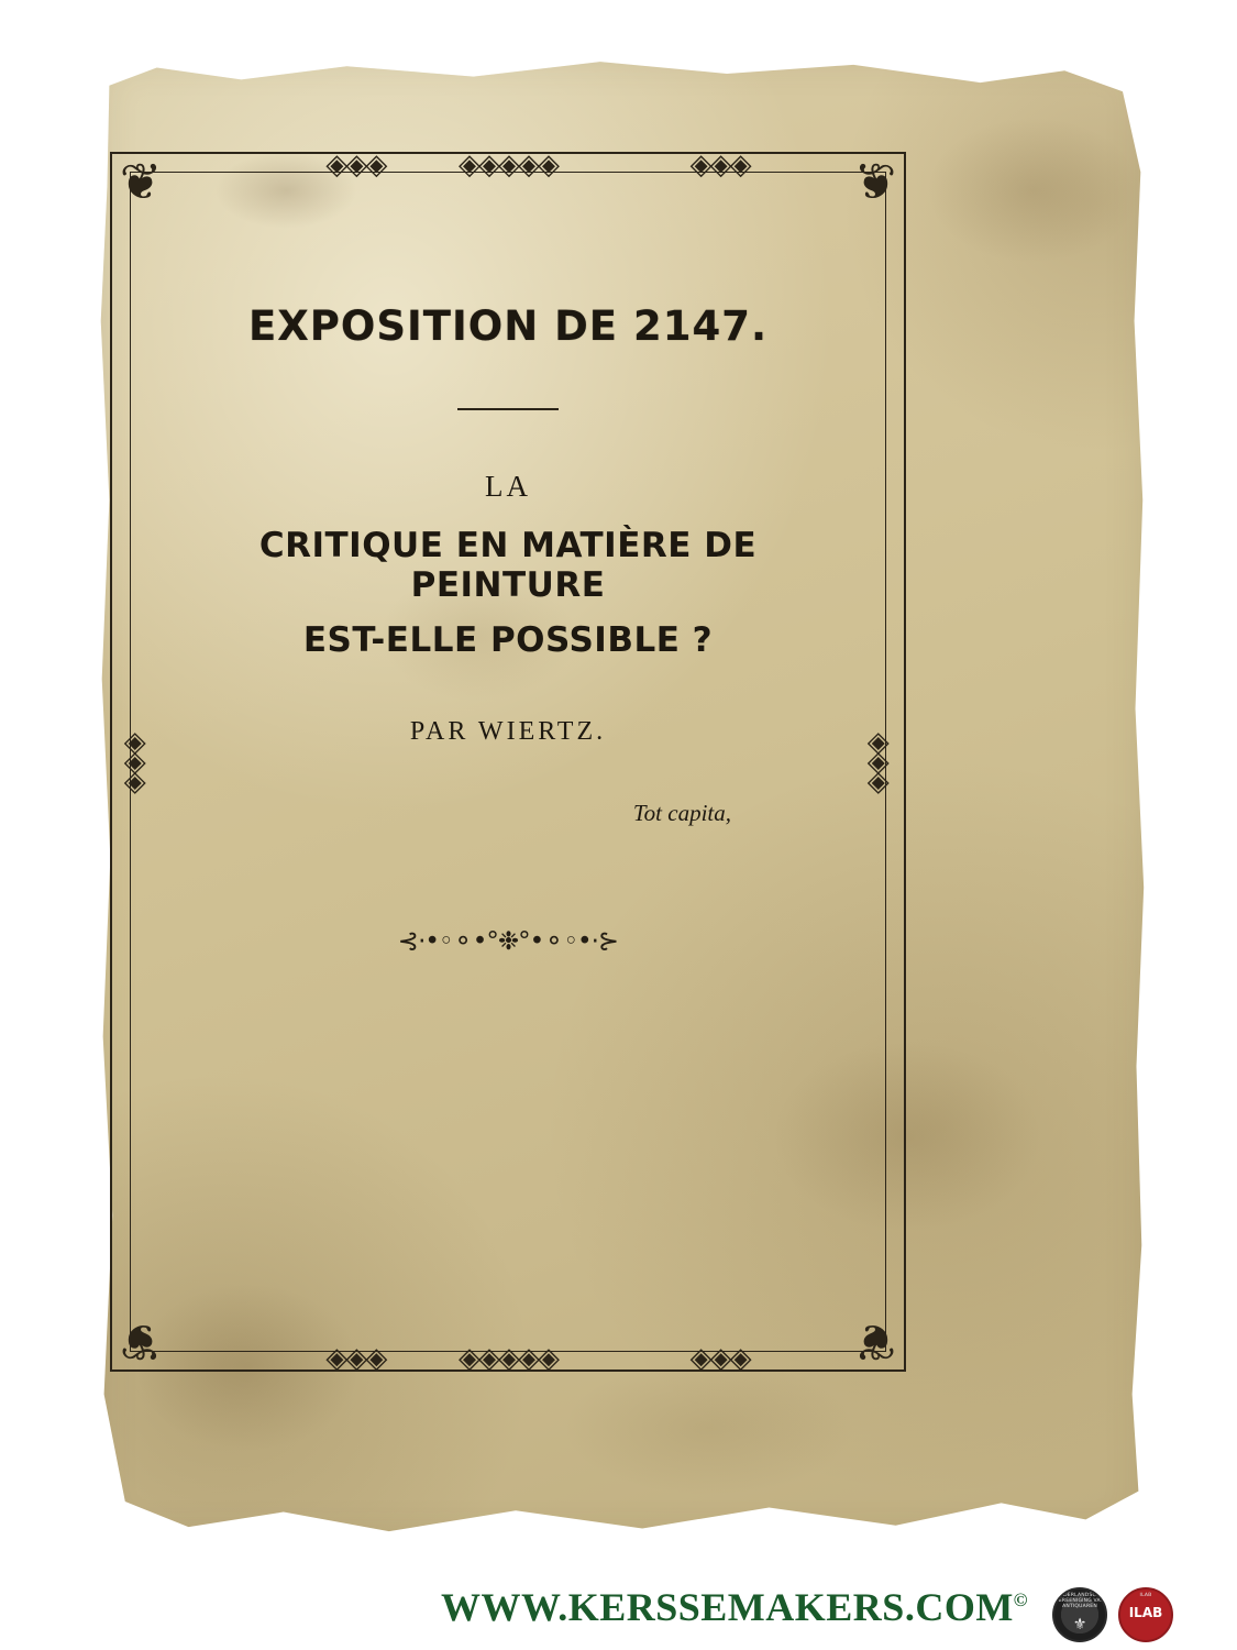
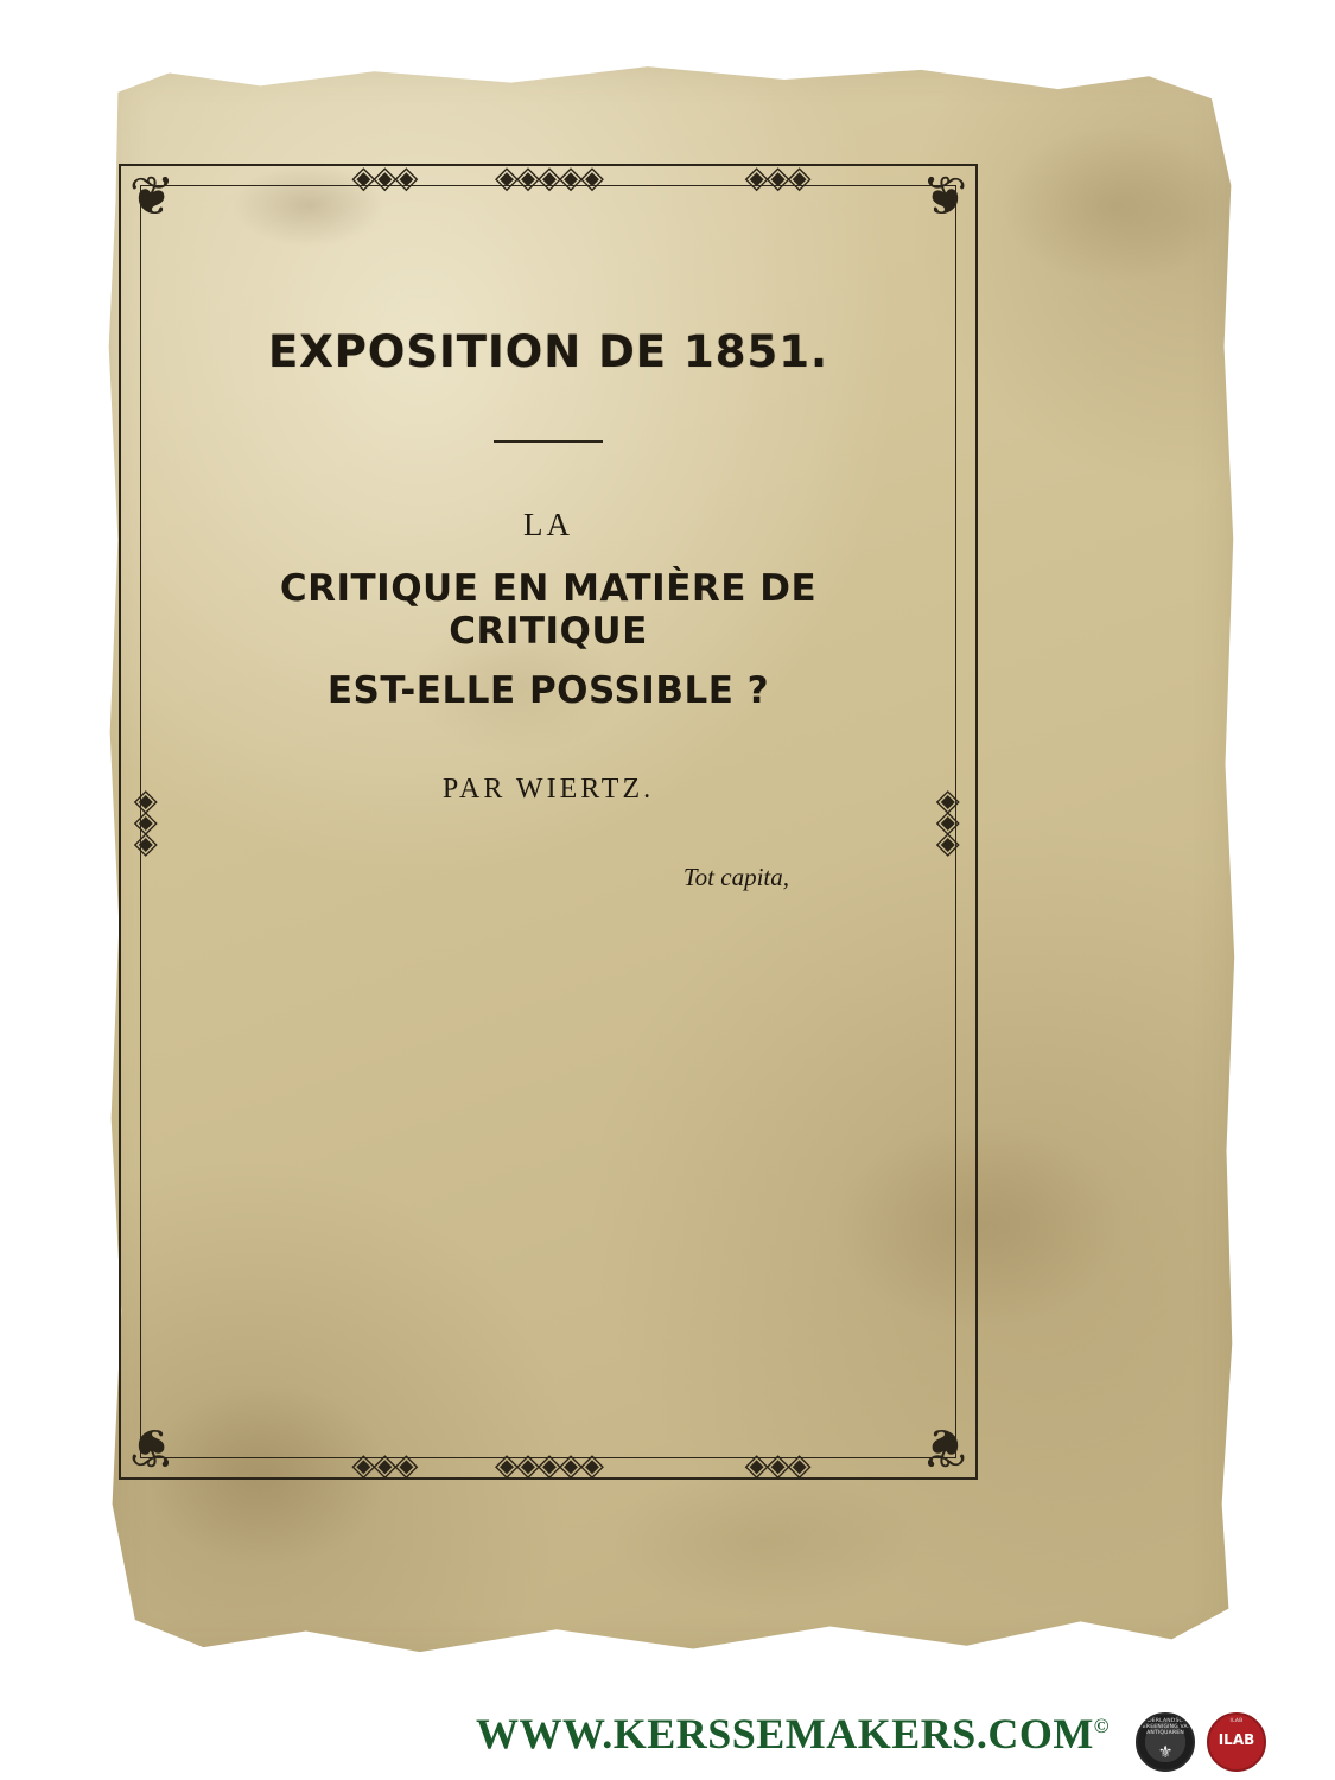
  ❦
  ◈◈◈◈◈
  ◈◈◈◈◈
  ◈◈◈
  ◈◈◈
  ◈◈◈
  ◈◈◈
- EXPOSITION DE 2147.
+ EXPOSITION DE 1851.
  LA
- CRITIQUE EN MATIÈRE DE PEINTURE
+ CRITIQUE EN MATIÈRE DE CRITIQUE
  EST-ELLE POSSIBLE ?
  PAR WIERTZ.
  Tot capita,
- ⊰·•◦⚬•°❉°•⚬◦•·⊱
  WWW.KERSSEMAKERS.COM©
  ⚜
  ILAB
